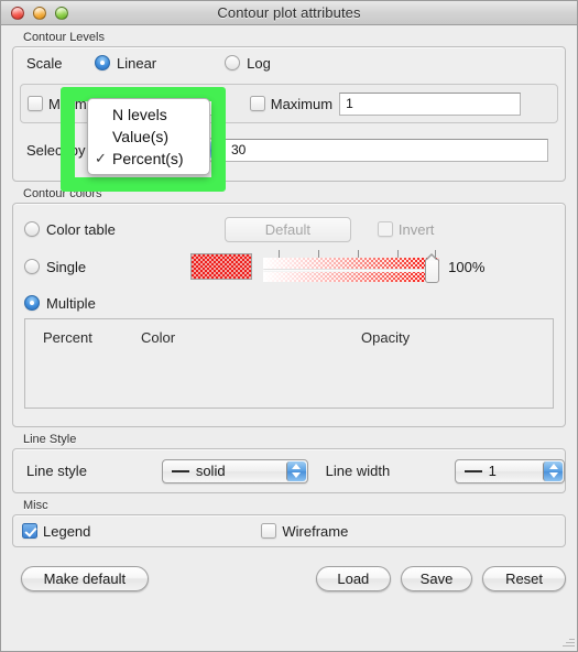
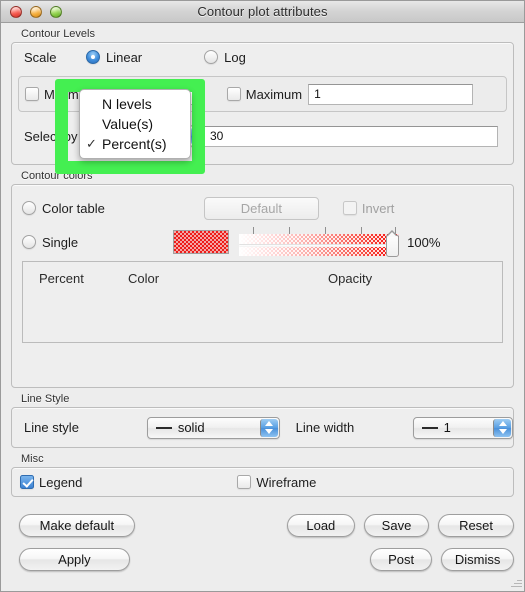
  Contour plot attributes
  Contour Levels
  Scale
  Linear
  Log
  Minim
  Maximum
  1
  Select by
  30
  Contour colors
  Color table
  Default
  Invert
  Single
  100%
- Multiple
  Percent
  Color
  Opacity
  Line Style
  Line style
  solid
  Line width
  1
  Misc
  Legend
  Wireframe
  Make default
  Load
  Save
  Reset
+ Apply
+ Post
+ Dismiss
  N levels
  Value(s)
  ✓
  Percent(s)
